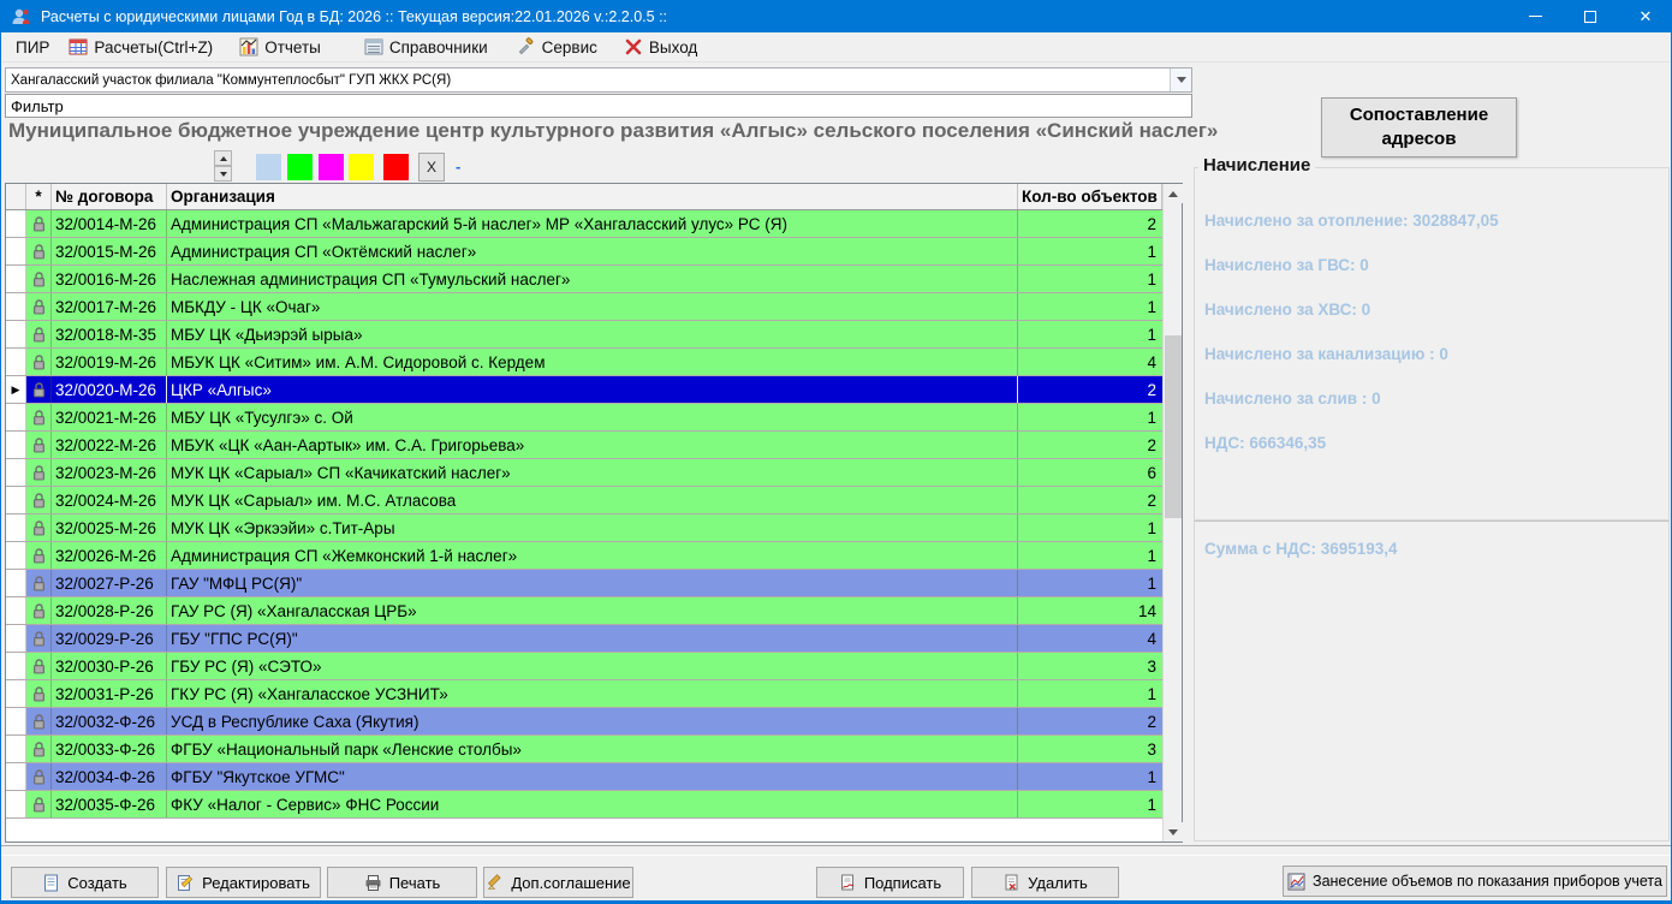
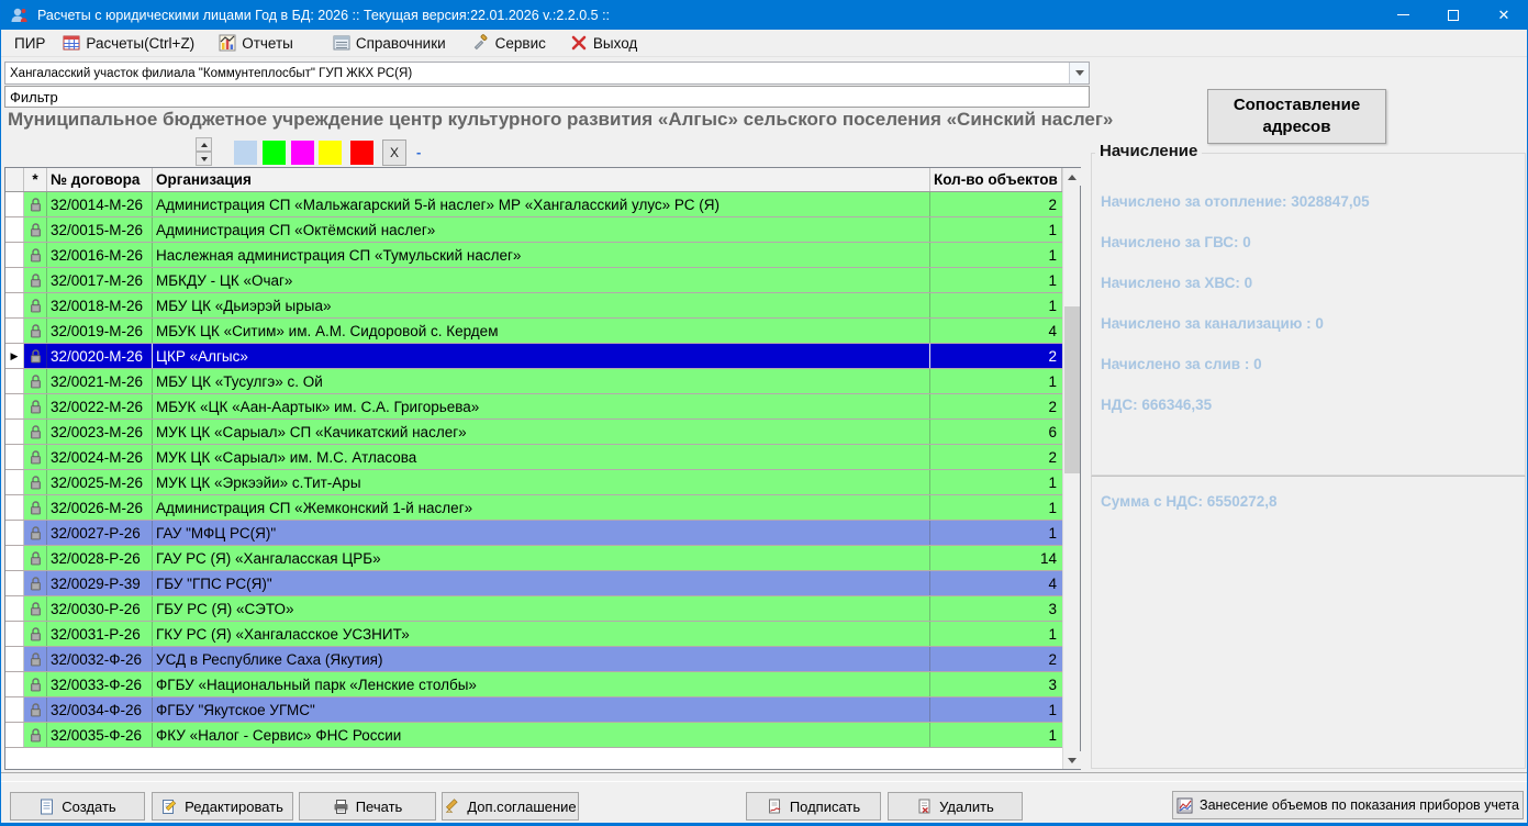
  Расчеты с юридическими лицами Год в БД: 2026 :: Текущая версия:22.01.2026 v.:2.2.0.5 ::
  ✕
  ПИР
  Расчеты(Ctrl+Z)
  Отчеты
  Справочники
  Сервис
  Выход
  Хангаласский участок филиала "Коммунтеплосбыт" ГУП ЖКХ РС(Я)
  Фильтр
  Муниципальное бюджетное учреждение центр культурного развития «Алгыс» сельского поселения «Синский наслег»
  X
  -
  *
  № договора
  Организация
  Кол-во объектов
  32/0014-М-26
  Администрация СП «Мальжагарский 5-й наслег» МР «Хангаласский улус» РС (Я)
  2
  32/0015-М-26
  Администрация СП «Октёмский наслег»
  1
  32/0016-М-26
  Наслежная администрация СП «Тумульский наслег»
  1
  32/0017-М-26
  МБКДУ - ЦК «Очаг»
  1
- 32/0018-М-35
+ 32/0018-М-26
  МБУ ЦК «Дьиэрэй ырыа»
  1
  32/0019-М-26
  МБУК ЦК «Ситим» им. А.М. Сидоровой с. Кердем
  4
  ▶
  32/0020-М-26
  ЦКР «Алгыс»
  2
  32/0021-М-26
  МБУ ЦК «Тусулгэ» с. Ой
  1
  32/0022-М-26
  МБУК «ЦК «Аан-Аартык» им. С.А. Григорьева»
  2
  32/0023-М-26
  МУК ЦК «Сарыал» СП «Качикатский наслег»
  6
  32/0024-М-26
  МУК ЦК «Сарыал» им. М.С. Атласова
  2
  32/0025-М-26
  МУК ЦК «Эркээйи» с.Тит-Ары
  1
  32/0026-М-26
  Администрация СП «Жемконский 1-й наслег»
  1
  32/0027-Р-26
  ГАУ "МФЦ РС(Я)"
  1
  32/0028-Р-26
  ГАУ РС (Я) «Хангаласская ЦРБ»
  14
- 32/0029-Р-26
+ 32/0029-Р-39
  ГБУ "ГПС РС(Я)"
  4
  32/0030-Р-26
  ГБУ РС (Я) «СЭТО»
  3
  32/0031-Р-26
  ГКУ РС (Я) «Хангаласское УСЗНИТ»
  1
  32/0032-Ф-26
  УСД в Республике Саха (Якутия)
  2
  32/0033-Ф-26
  ФГБУ «Национальный парк «Ленские столбы»
  3
  32/0034-Ф-26
  ФГБУ "Якутское УГМС"
  1
  32/0035-Ф-26
  ФКУ «Налог - Сервис» ФНС России
  1
  Сопоставление адресов
  Начисление
  Начислено за отопление: 3028847,05
  Начислено за ГВС: 0
  Начислено за ХВС: 0
  Начислено за канализацию : 0
  Начислено за слив : 0
  НДС: 666346,35
- Сумма с НДС: 3695193,4
+ Сумма с НДС: 6550272,8
  Создать
  Редактировать
  Печать
  Доп.соглашение
  Подписать
  Удалить
  Занесение объемов по показания приборов учета
